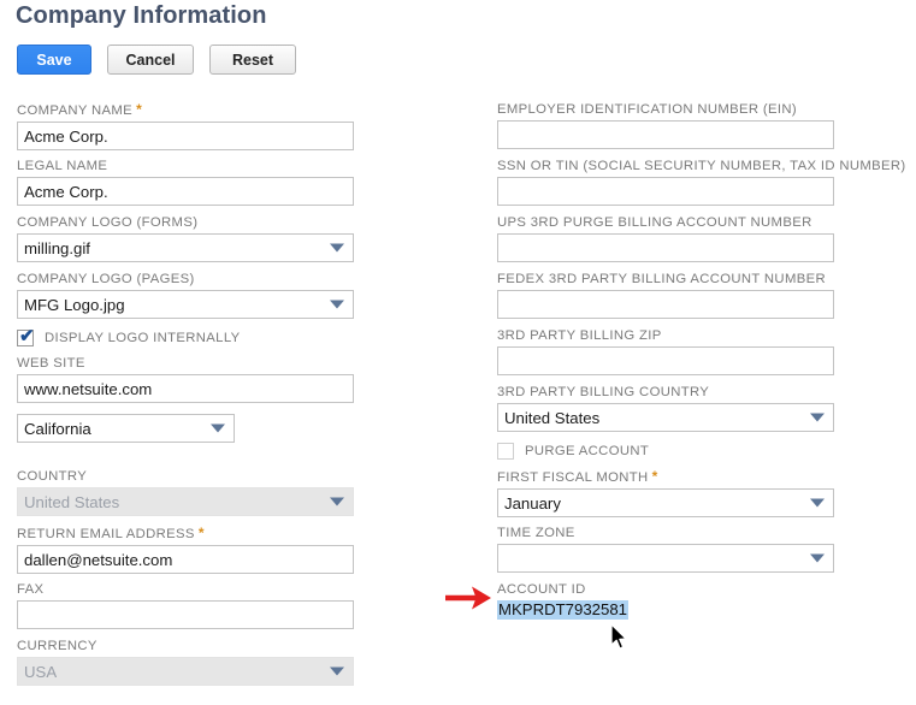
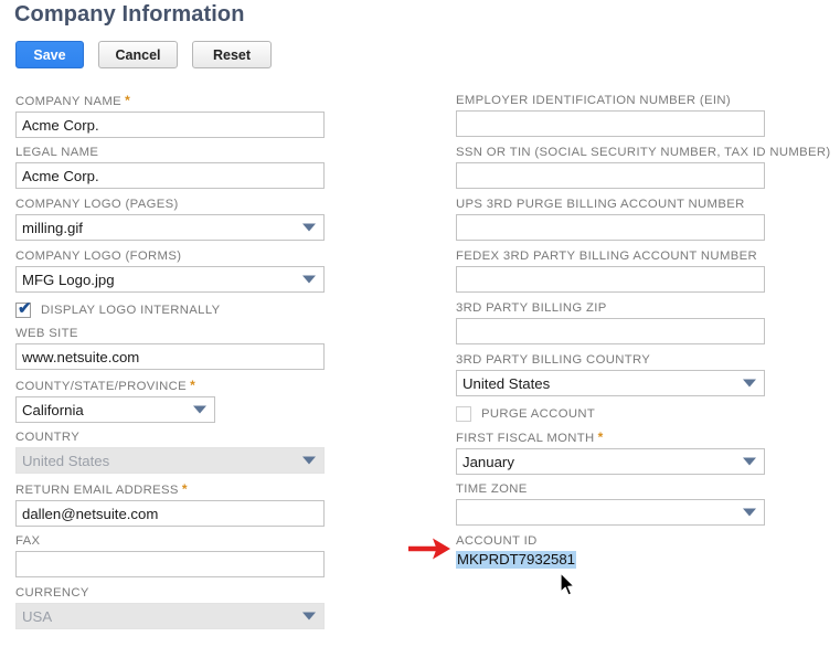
  Company Information
  Save
  Cancel
  Reset
  COMPANY NAME *
  Acme Corp.
  LEGAL NAME
  Acme Corp.
- COMPANY LOGO (FORMS)
+ COMPANY LOGO (PAGES)
  milling.gif
- COMPANY LOGO (PAGES)
+ COMPANY LOGO (FORMS)
  MFG Logo.jpg
  ✔
  DISPLAY LOGO INTERNALLY
  WEB SITE
  www.netsuite.com
+ COUNTY/STATE/PROVINCE *
  California
  COUNTRY
  United States
  RETURN EMAIL ADDRESS *
  dallen@netsuite.com
  FAX
  CURRENCY
  USA
  EMPLOYER IDENTIFICATION NUMBER (EIN)
  SSN OR TIN (SOCIAL SECURITY NUMBER, TAX ID NUMBER)
  UPS 3RD PURGE BILLING ACCOUNT NUMBER
  FEDEX 3RD PARTY BILLING ACCOUNT NUMBER
  3RD PARTY BILLING ZIP
  3RD PARTY BILLING COUNTRY
  United States
  PURGE ACCOUNT
  FIRST FISCAL MONTH *
  January
  TIME ZONE
  ACCOUNT ID
  MKPRDT7932581
